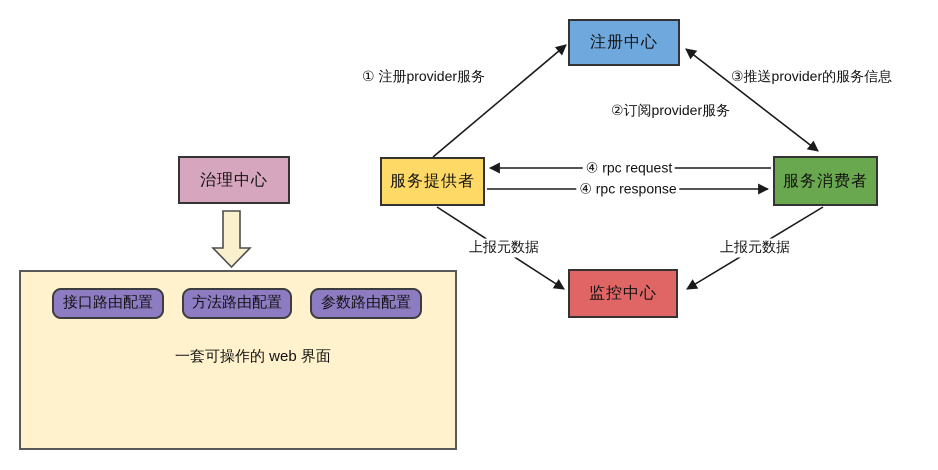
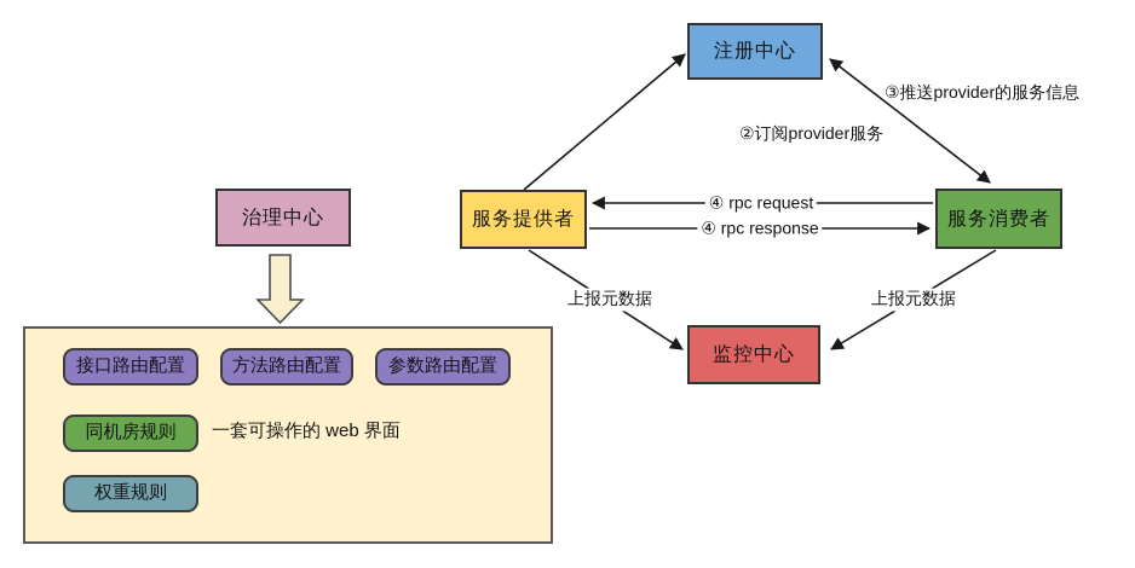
  注册中心
  服务提供者
  服务消费者
  监控中心
  治理中心
- ① 注册provider服务
  ②订阅provider服务
  ③推送provider的服务信息
  ④ rpc request
  ④ rpc response
  上报元数据
  上报元数据
  接口路由配置
  方法路由配置
  参数路由配置
+ 同机房规则
+ 权重规则
  一套可操作的 web 界面
